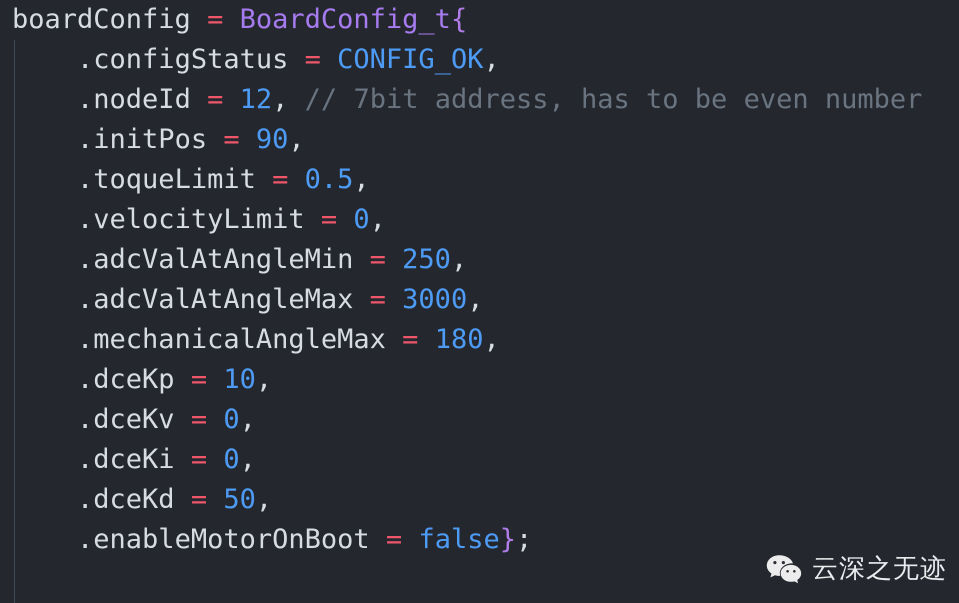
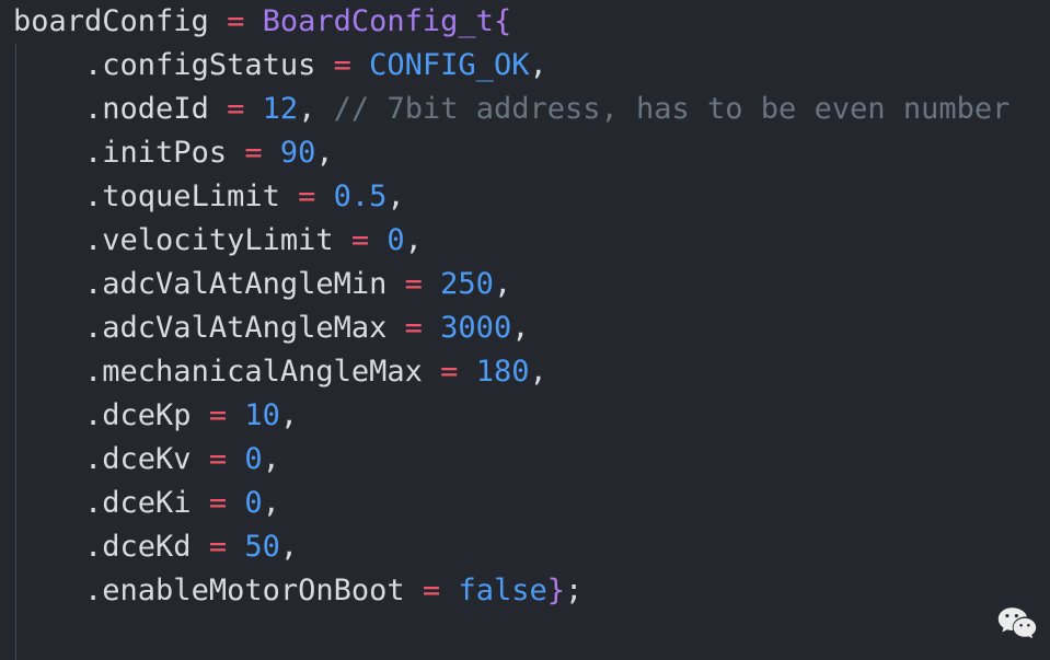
  boardConfig = BoardConfig_t{
  .configStatus = CONFIG_OK,
  .nodeId = 12, // 7bit address, has to be even number
  .initPos = 90,
  .toqueLimit = 0.5,
  .velocityLimit = 0,
  .adcValAtAngleMin = 250,
  .adcValAtAngleMax = 3000,
  .mechanicalAngleMax = 180,
  .dceKp = 10,
  .dceKv = 0,
  .dceKi = 0,
  .dceKd = 50,
  .enableMotorOnBoot = false};
- 云深之无迹
